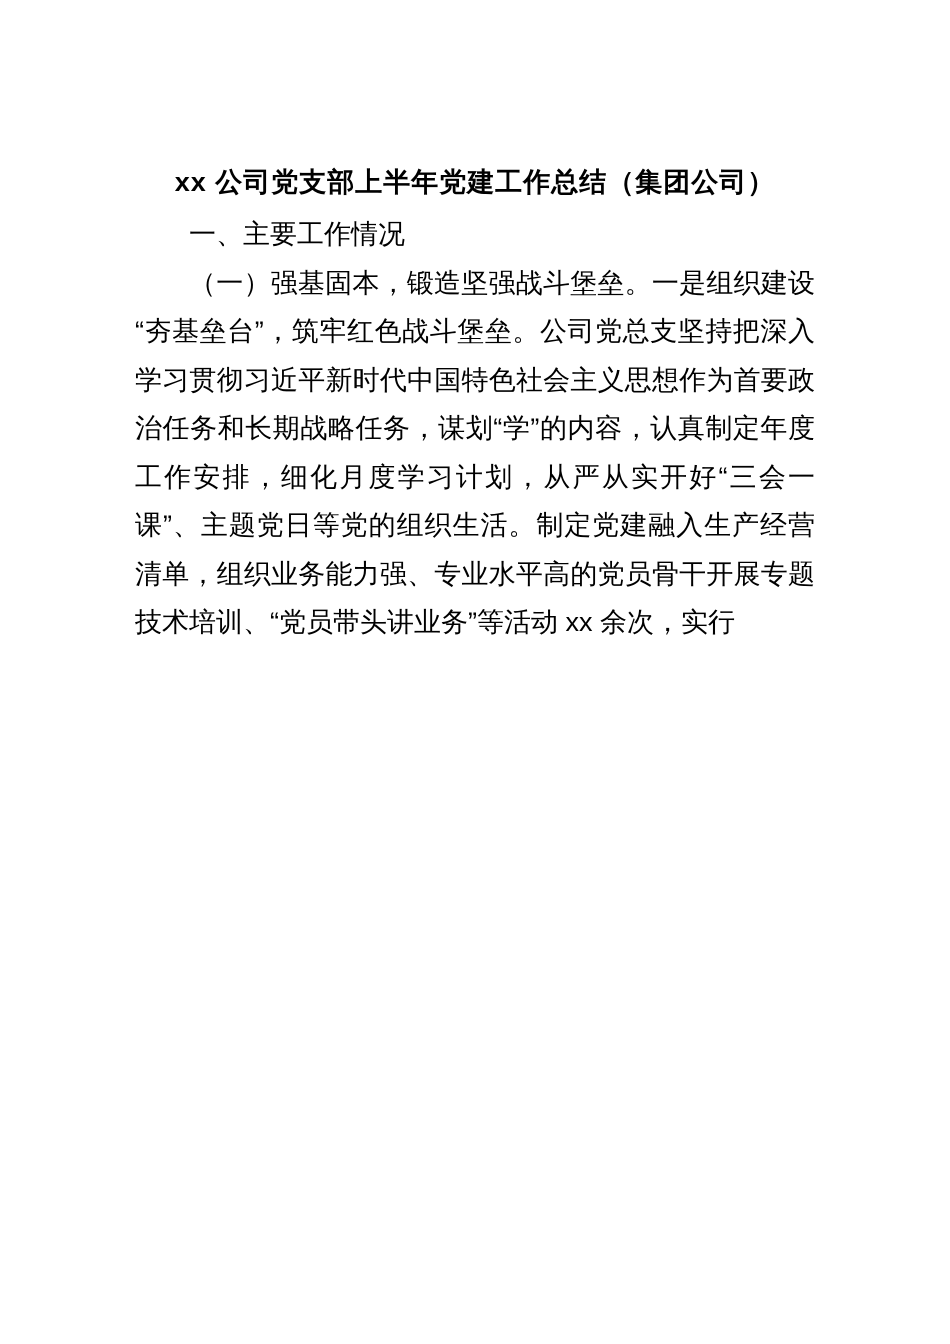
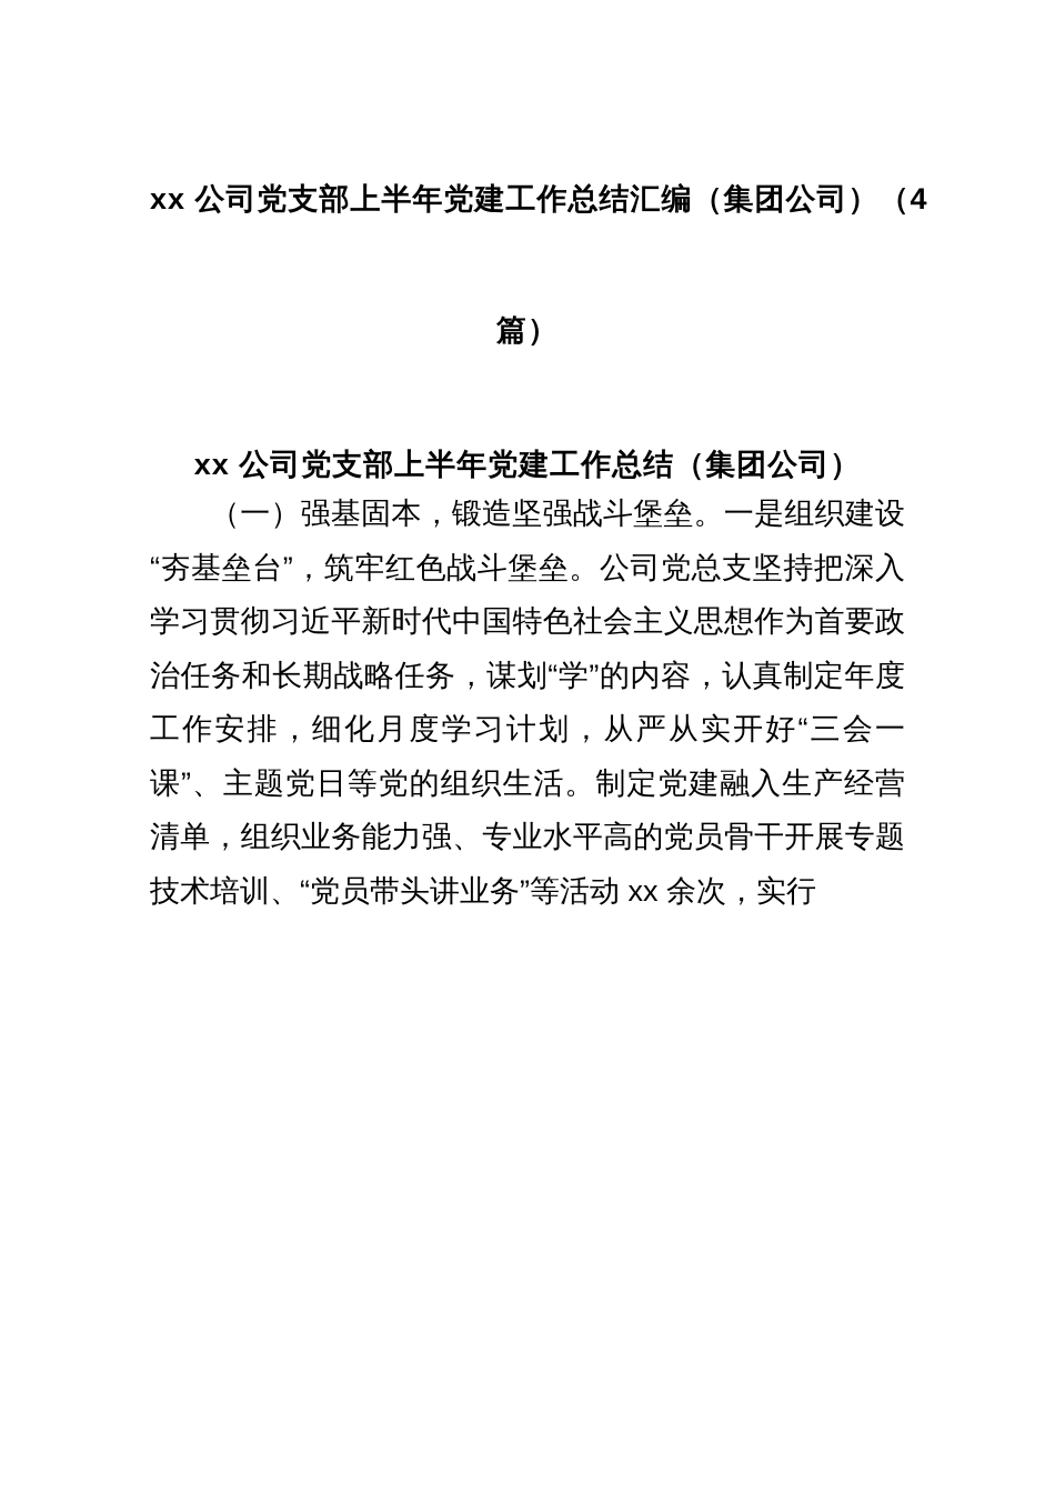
+ xx 公司党支部上半年党建工作总结汇编（集团公司）（4
+ 篇）
  xx 公司党支部上半年党建工作总结（集团公司）
- 一、主要工作情况
  （一）强基固本，锻造坚强战斗堡垒。一是组织建设“夯基垒台”，筑牢红色战斗堡垒。公司党总支坚持把深入学习贯彻习近平新时代中国特色社会主义思想作为首要政治任务和长期战略任务，谋划“学”的内容，认真制定年度工作安排，细化月度学习计划，从严从实开好“三会一课”、主题党日等党的组织生活。制定党建融入生产经营清单，组织业务能力强、专业水平高的党员骨干开展专题技术培训、“党员带头讲业务”等活动 xx 余次，实行
